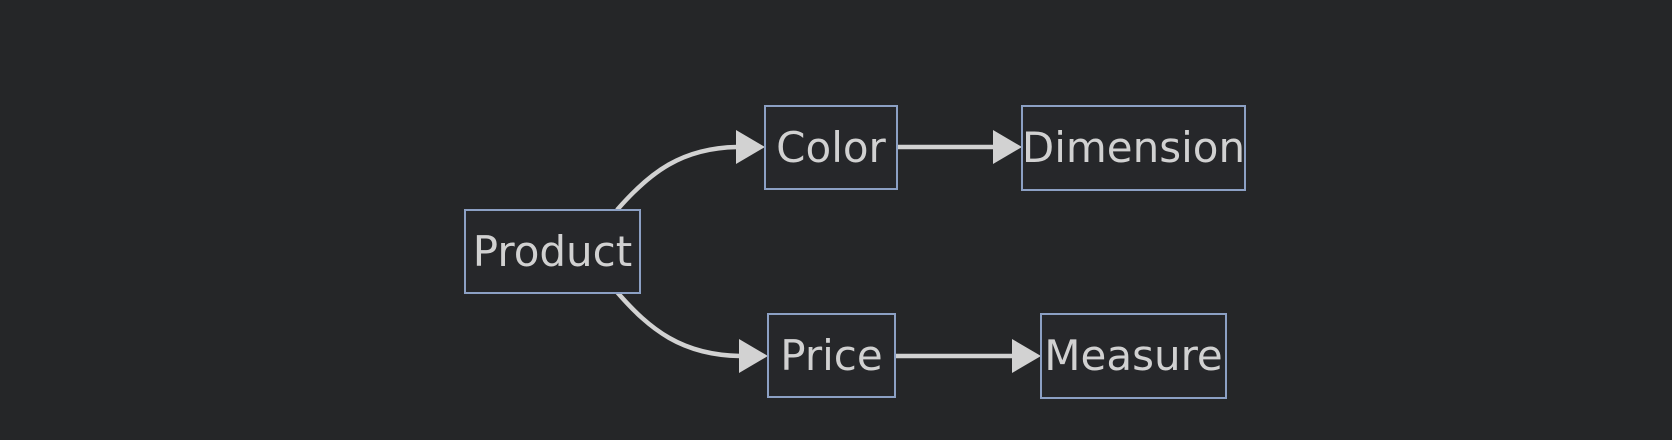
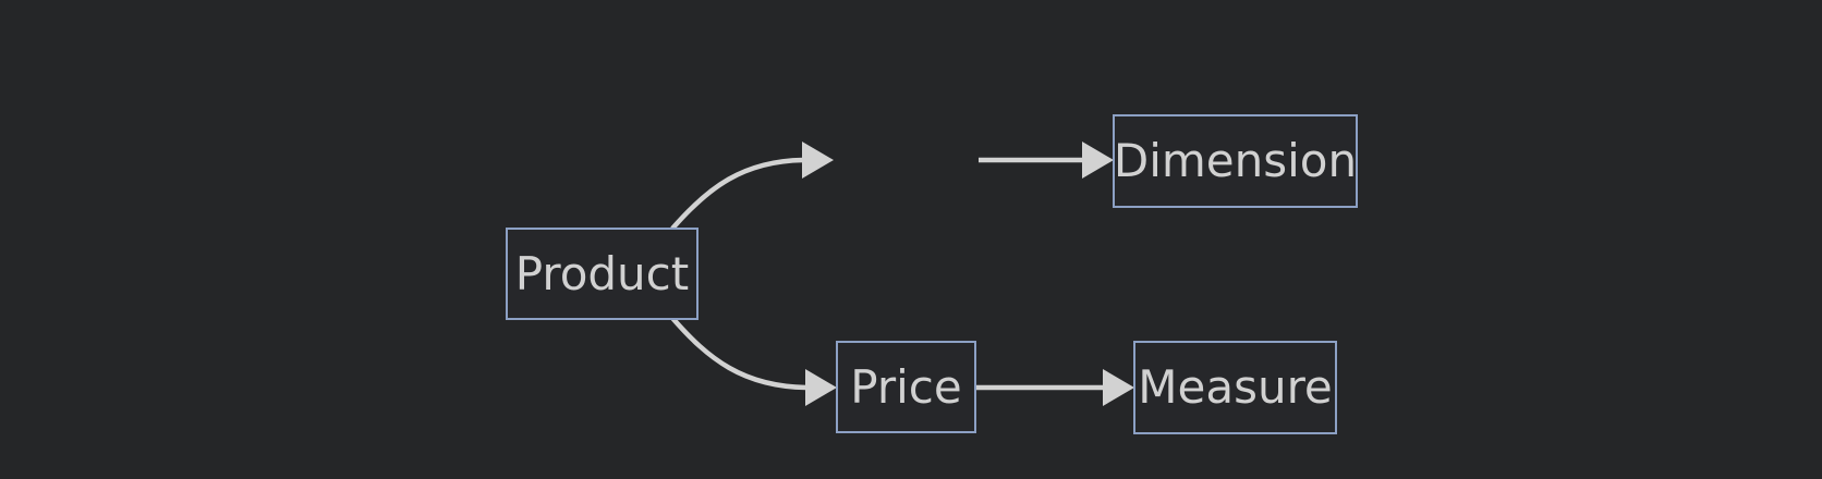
  Product
- Color
  Dimension
  Price
  Measure
